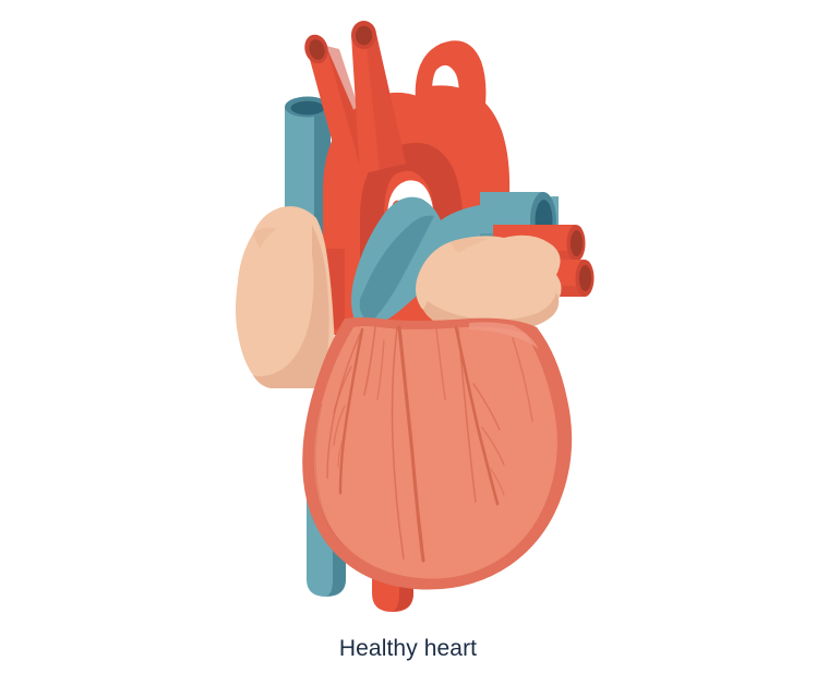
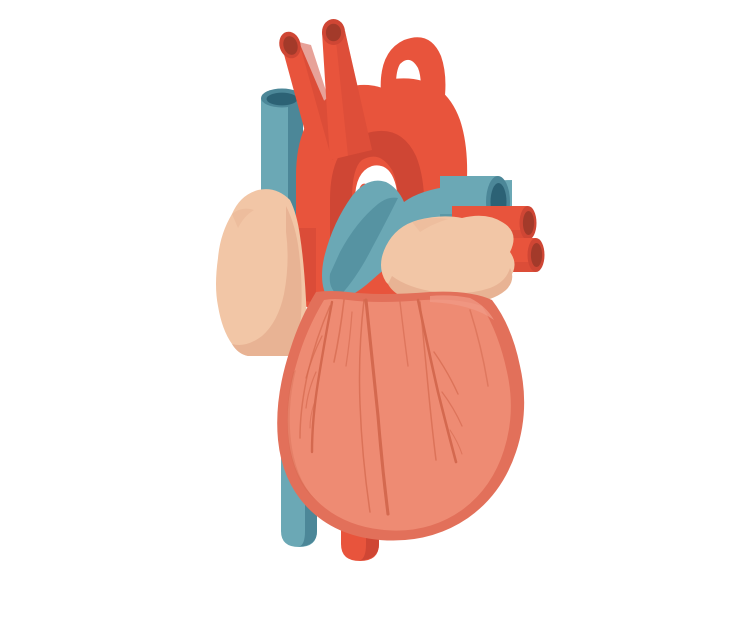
- Healthy heart
